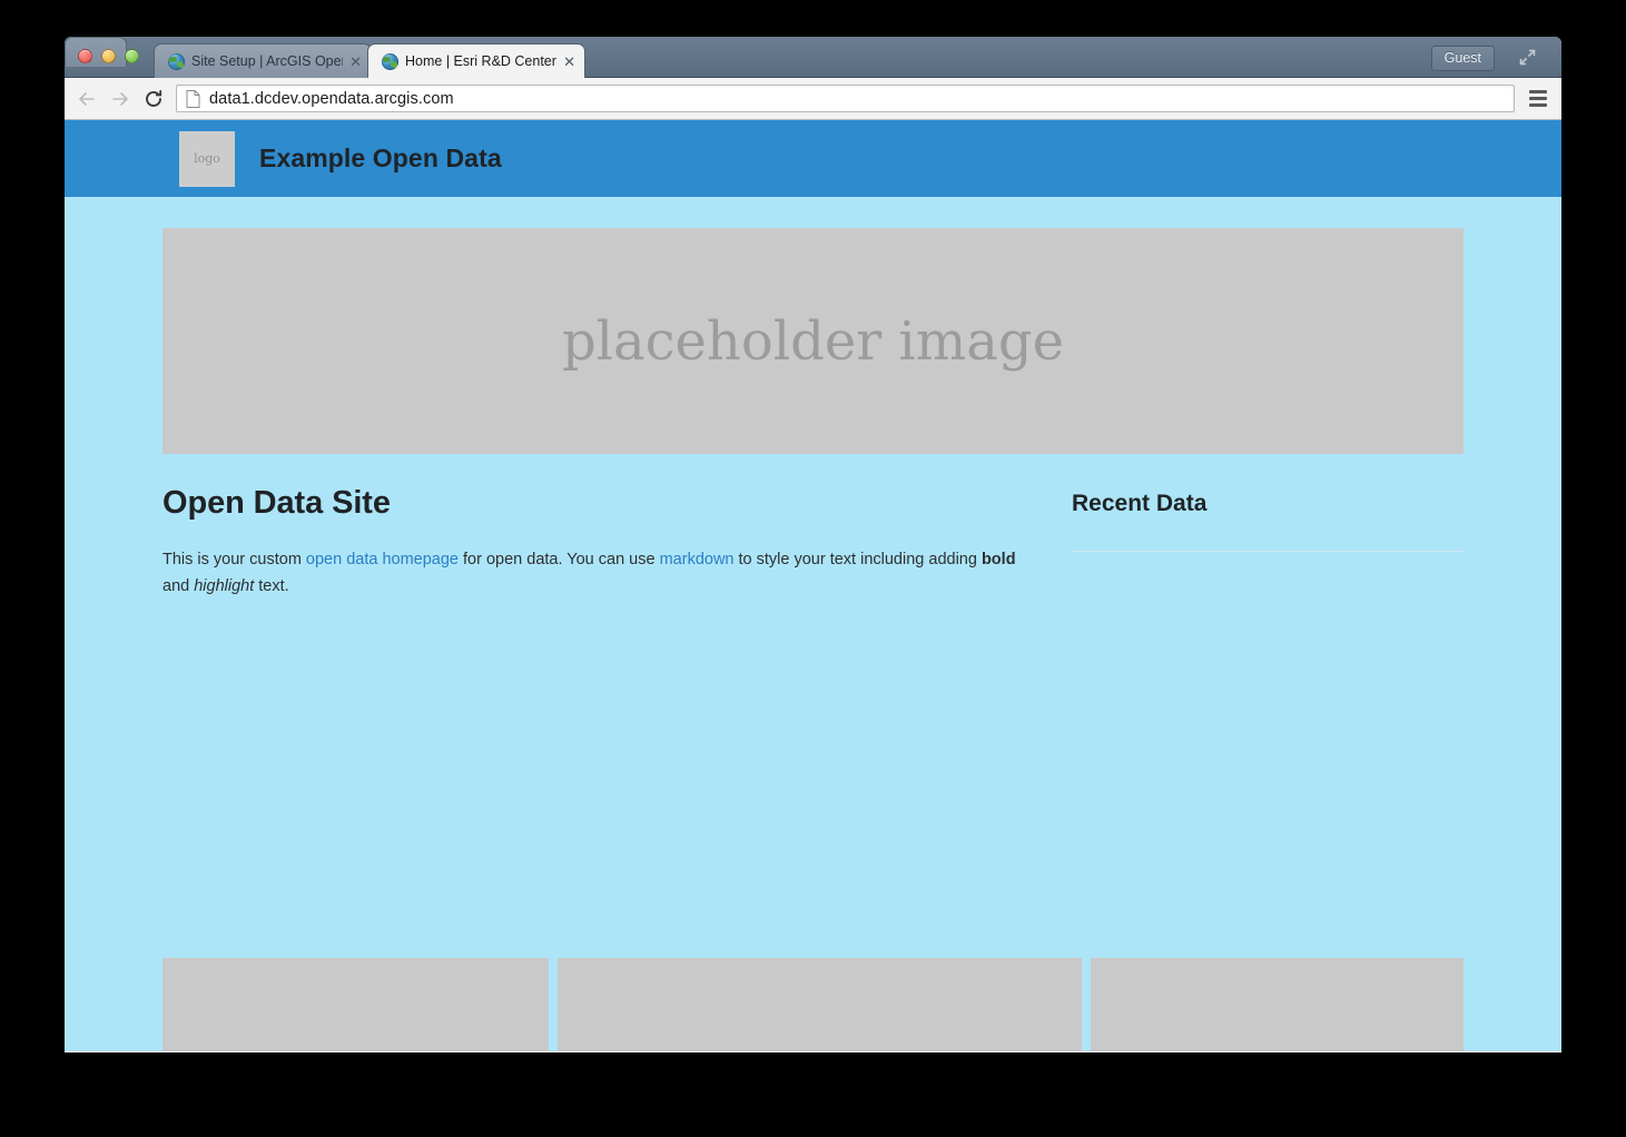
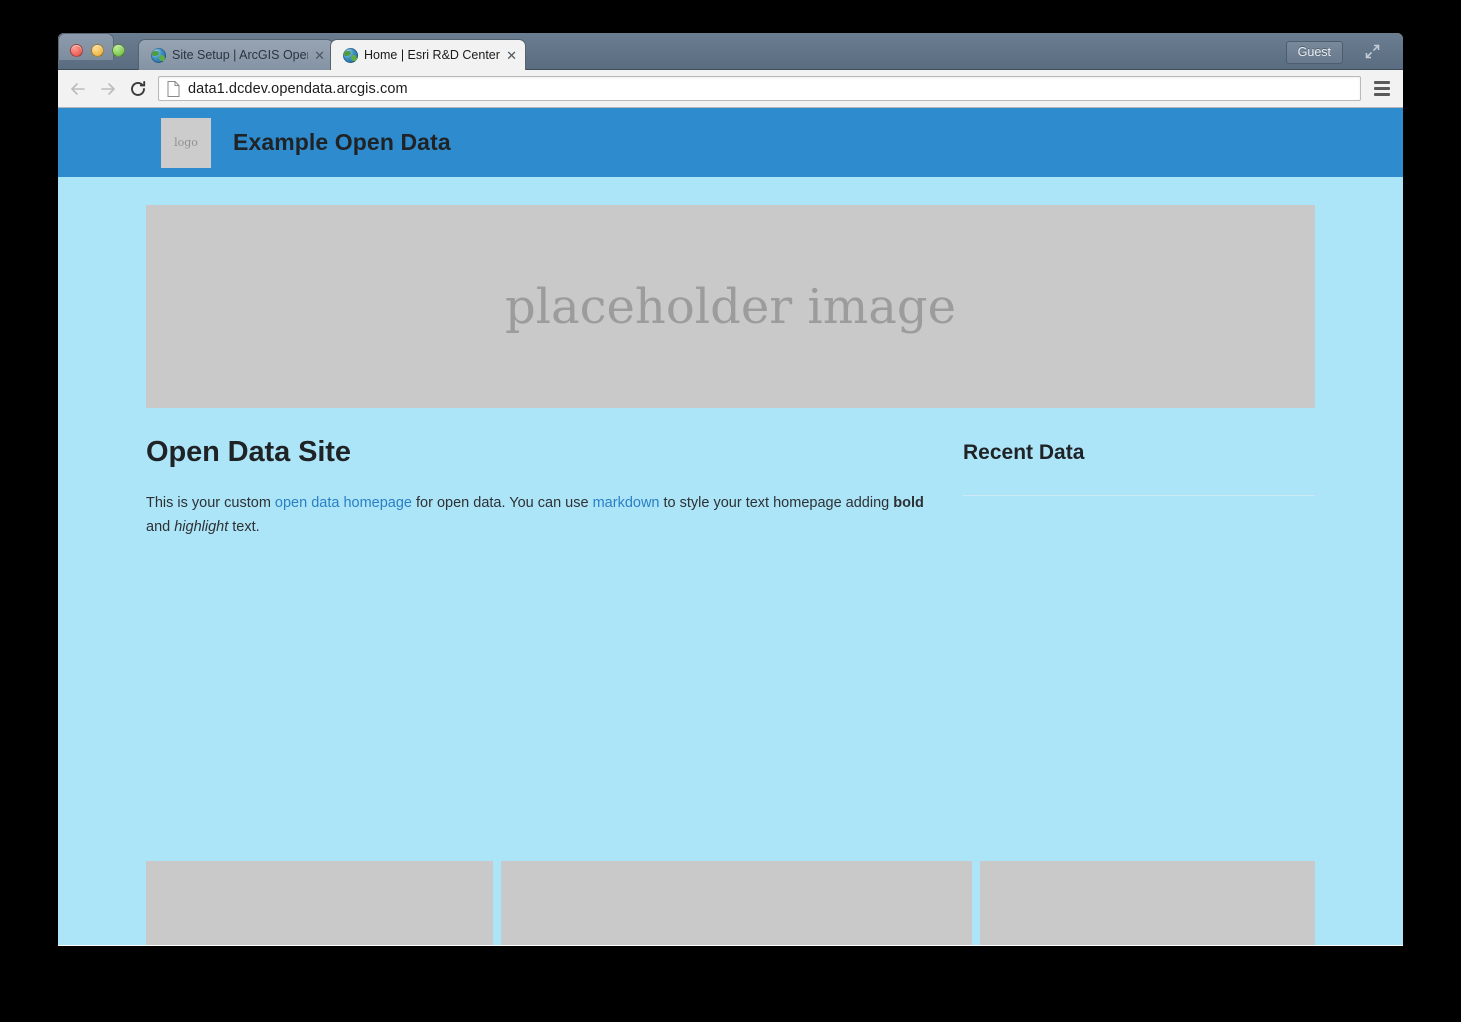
  Site Setup | ArcGIS Ope
  ✕
  Home | Esri R&D Center
  ✕
  Guest
  data1.dcdev.opendata.arcgis.com
  logo
  Example Open Data
  placeholder image
  Open Data Site
- This is your custom open data homepage for open data. You can use markdown to style your text including adding bold and highlight text.
+ This is your custom open data homepage for open data. You can use markdown to style your text homepage adding bold and highlight text.
  Recent Data
